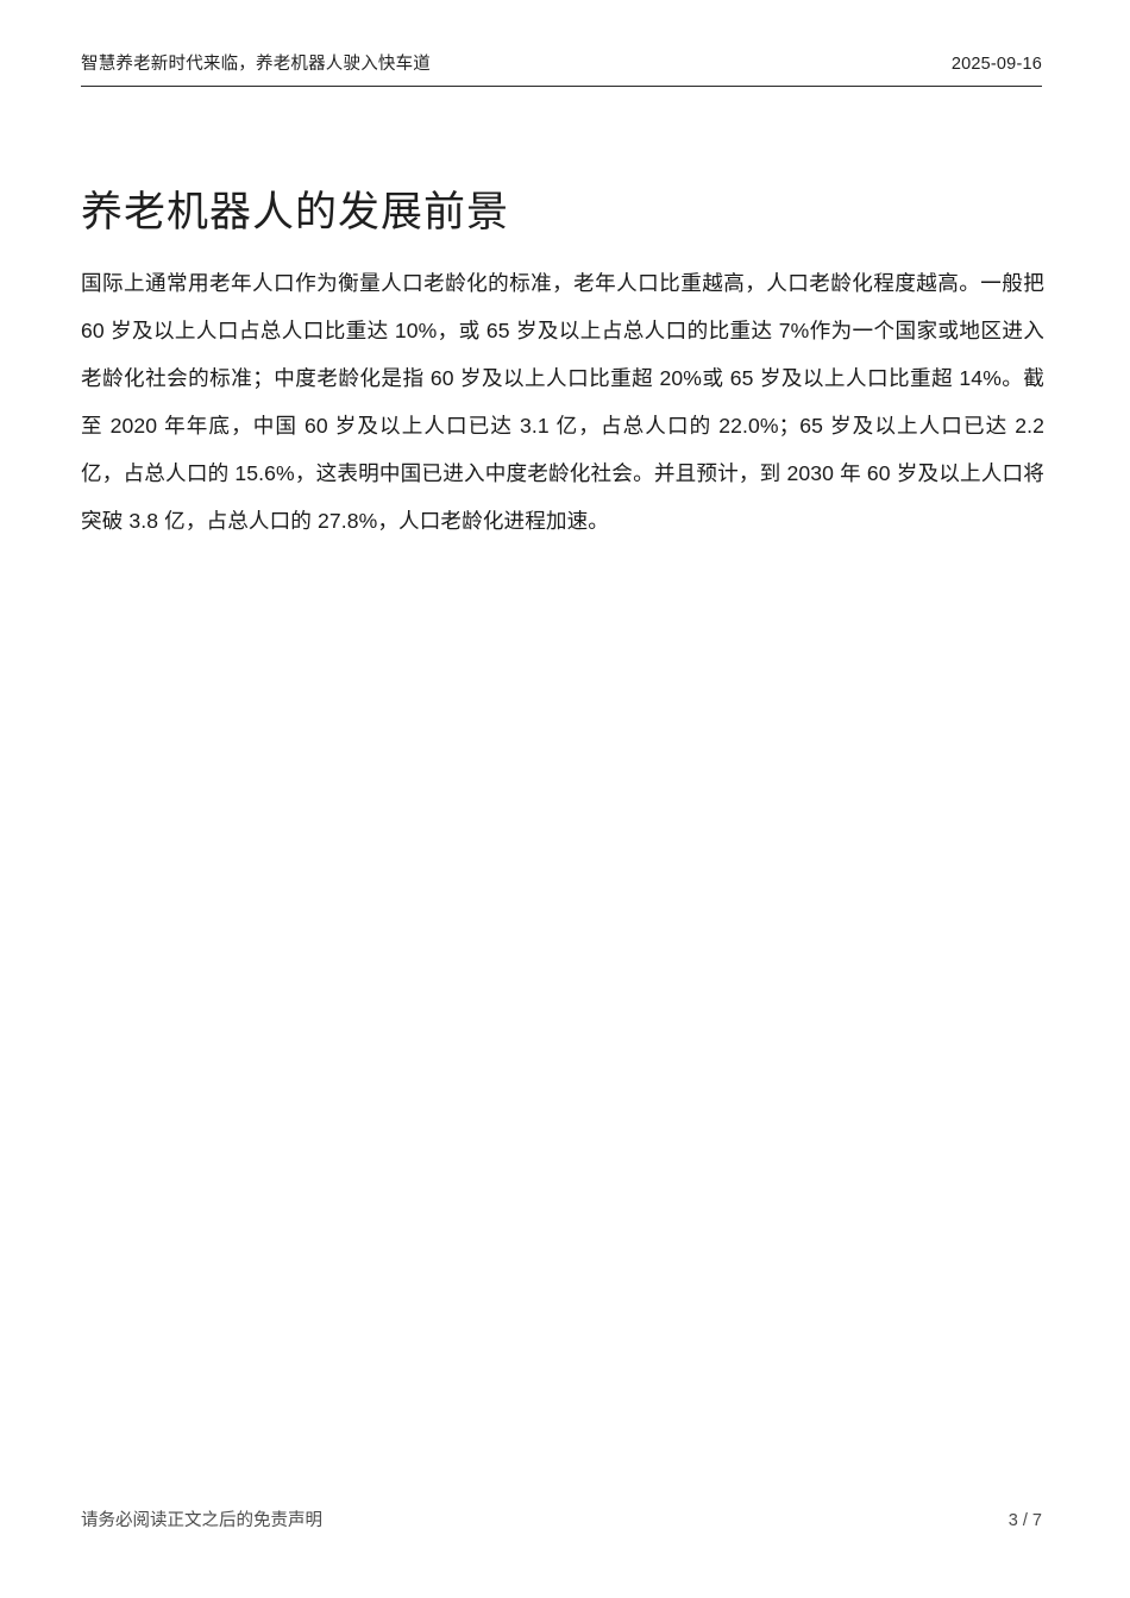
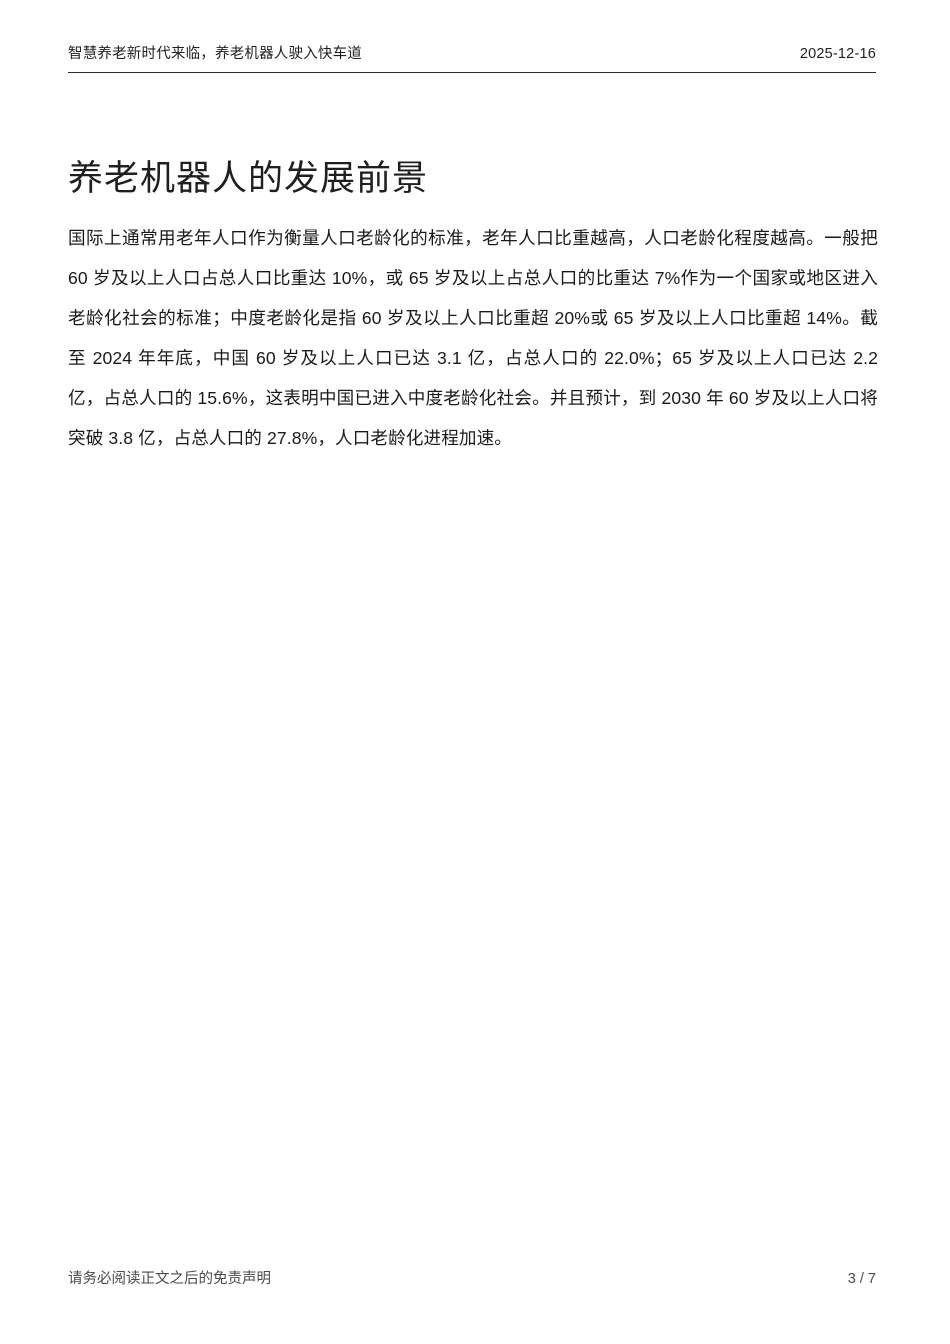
  智慧养老新时代来临，养老机器人驶入快车道
- 2025-09-16
+ 2025-12-16
  养老机器人的发展前景
- 国际上通常用老年人口作为衡量人口老龄化的标准，老年人口比重越高，人口老龄化程度越高。一般把 60 岁及以上人口占总人口比重达 10%，或 65 岁及以上占总人口的比重达 7%作为一个国家或地区进入老龄化社会的标准；中度老龄化是指 60 岁及以上人口比重超 20%或 65 岁及以上人口比重超 14%。截至 2020 年年底，中国 60 岁及以上人口已达 3.1 亿，占总人口的 22.0%；65 岁及以上人口已达 2.2 亿，占总人口的 15.6%，这表明中国已进入中度老龄化社会。并且预计，到 2030 年 60 岁及以上人口将突破 3.8 亿，占总人口的 27.8%，人口老龄化进程加速。
+ 国际上通常用老年人口作为衡量人口老龄化的标准，老年人口比重越高，人口老龄化程度越高。一般把 60 岁及以上人口占总人口比重达 10%，或 65 岁及以上占总人口的比重达 7%作为一个国家或地区进入老龄化社会的标准；中度老龄化是指 60 岁及以上人口比重超 20%或 65 岁及以上人口比重超 14%。截至 2024 年年底，中国 60 岁及以上人口已达 3.1 亿，占总人口的 22.0%；65 岁及以上人口已达 2.2 亿，占总人口的 15.6%，这表明中国已进入中度老龄化社会。并且预计，到 2030 年 60 岁及以上人口将突破 3.8 亿，占总人口的 27.8%，人口老龄化进程加速。
  请务必阅读正文之后的免责声明
  3 / 7
